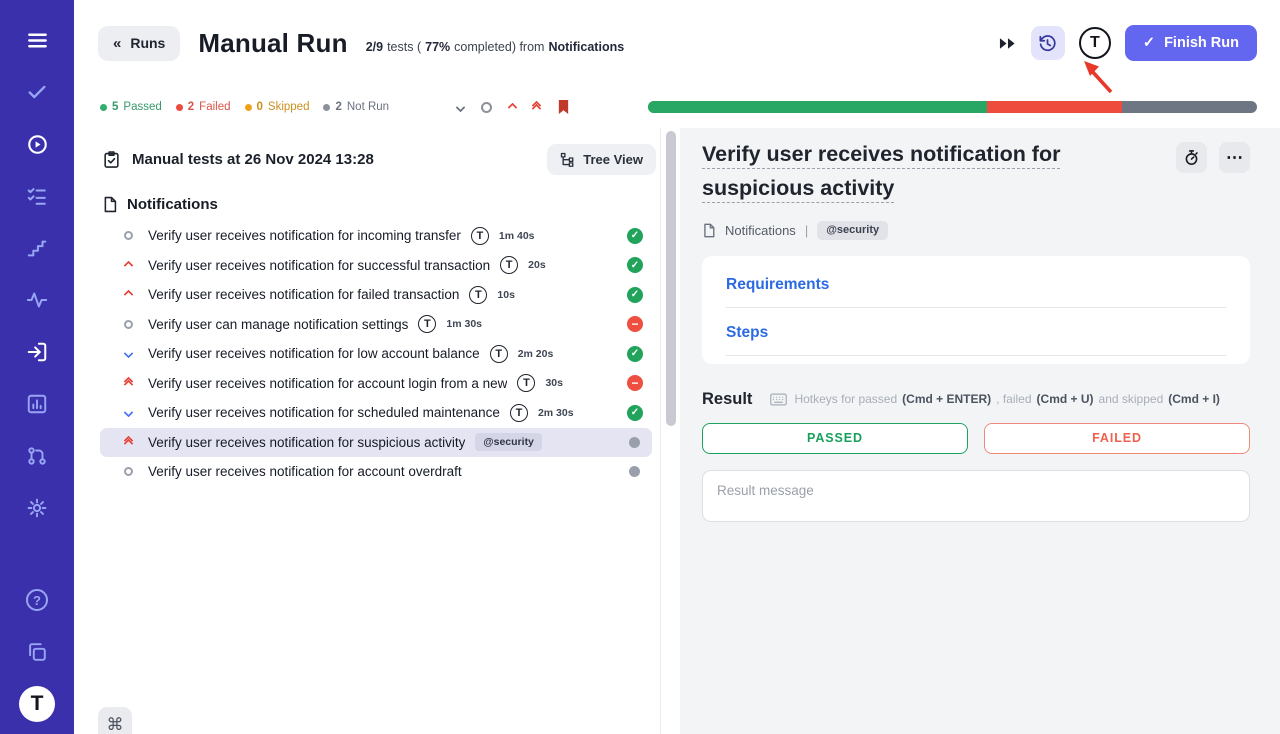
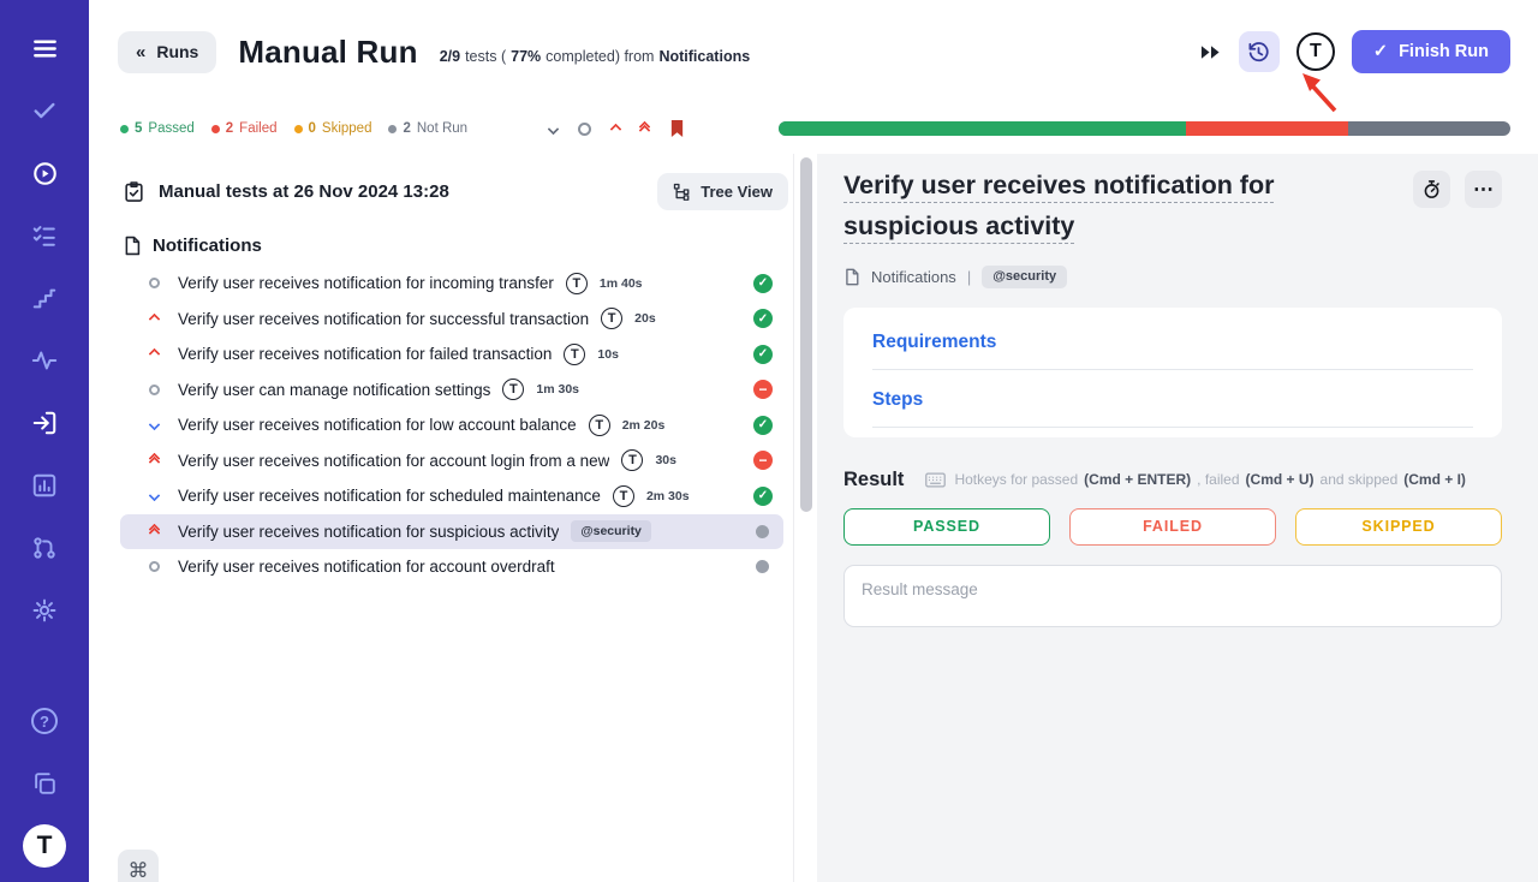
  ?
  T
  «
  Runs
  Manual Run
  2/9
  tests (
  77%
  completed) from
  Notifications
  T
  ✓
  Finish Run
  5
  Passed
  2
  Failed
  0
  Skipped
  2
  Not Run
  Manual tests at 26 Nov 2024 13:28
  Tree View
  Notifications
  Verify user receives notification for incoming transfer
  T
  1m 40s
  Verify user receives notification for successful transaction
  T
  20s
  Verify user receives notification for failed transaction
  T
  10s
  Verify user can manage notification settings
  T
  1m 30s
  Verify user receives notification for low account balance
  T
  2m 20s
  Verify user receives notification for account login from a new
  T
  30s
  Verify user receives notification for scheduled maintenance
  T
  2m 30s
  Verify user receives notification for suspicious activity
  @security
  Verify user receives notification for account overdraft
  ⌘
  Verify user receives notification for suspicious activity
  ⋯
  Notifications
  |
  @security
  Requirements
  Steps
  Result
  Hotkeys for passed
  (Cmd + ENTER)
  , failed
  (Cmd + U)
  and skipped
  (Cmd + I)
  PASSED
  FAILED
+ SKIPPED
  Result message
